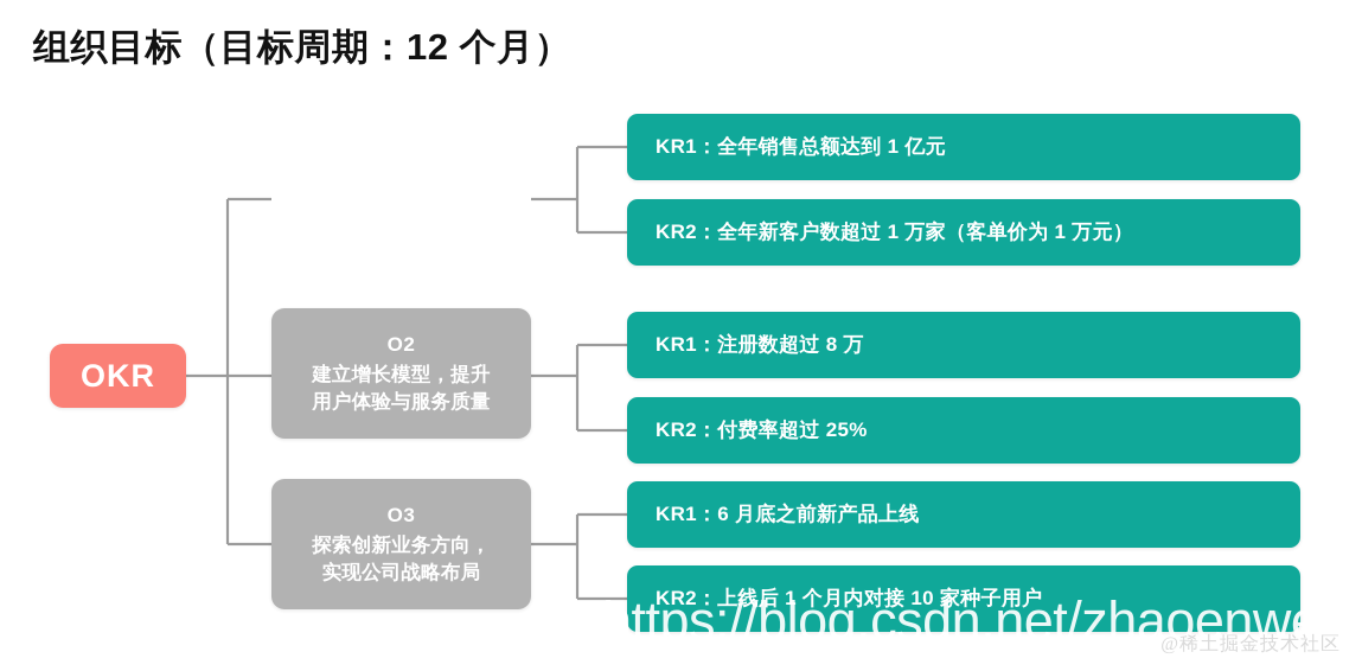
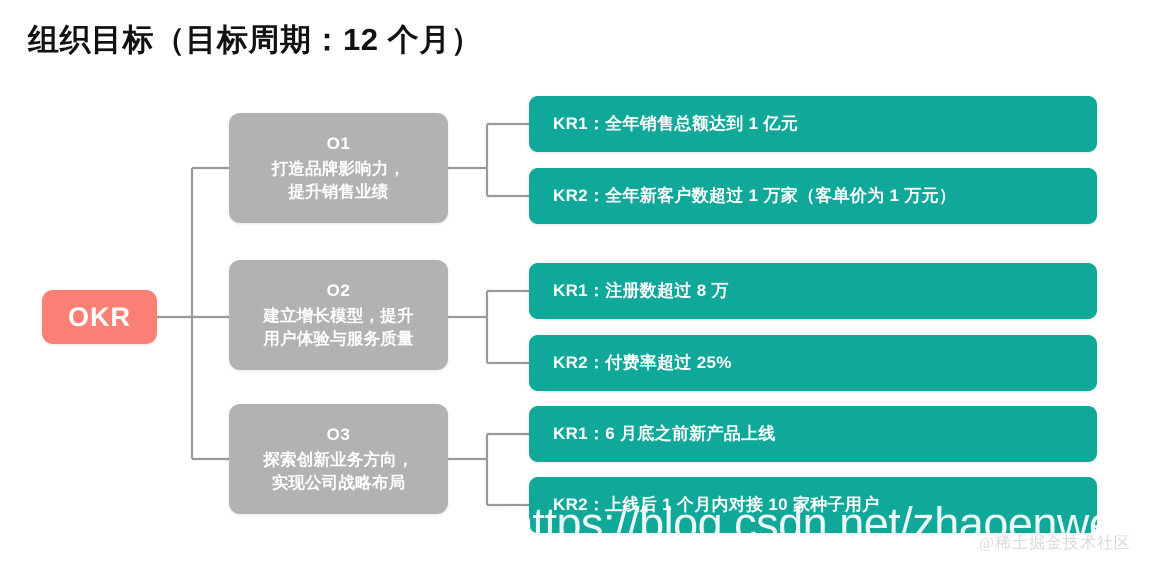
  组织目标（目标周期：12 个月）
  OKR
+ O1
+ 打造品牌影响力，
+ 提升销售业绩
  O2
  建立增长模型，提升
  用户体验与服务质量
  O3
  探索创新业务方向，
  实现公司战略布局
  KR1：全年销售总额达到 1 亿元
  KR2：全年新客户数超过 1 万家（客单价为 1 万元）
  KR1：注册数超过 8 万
  KR2：付费率超过 25%
  KR1：6 月底之前新产品上线
  KR2：上线后 1 个月内对接 10 家种子用户
  https://blog.csdn.net/zhaoenwei
  @稀土掘金技术社区
